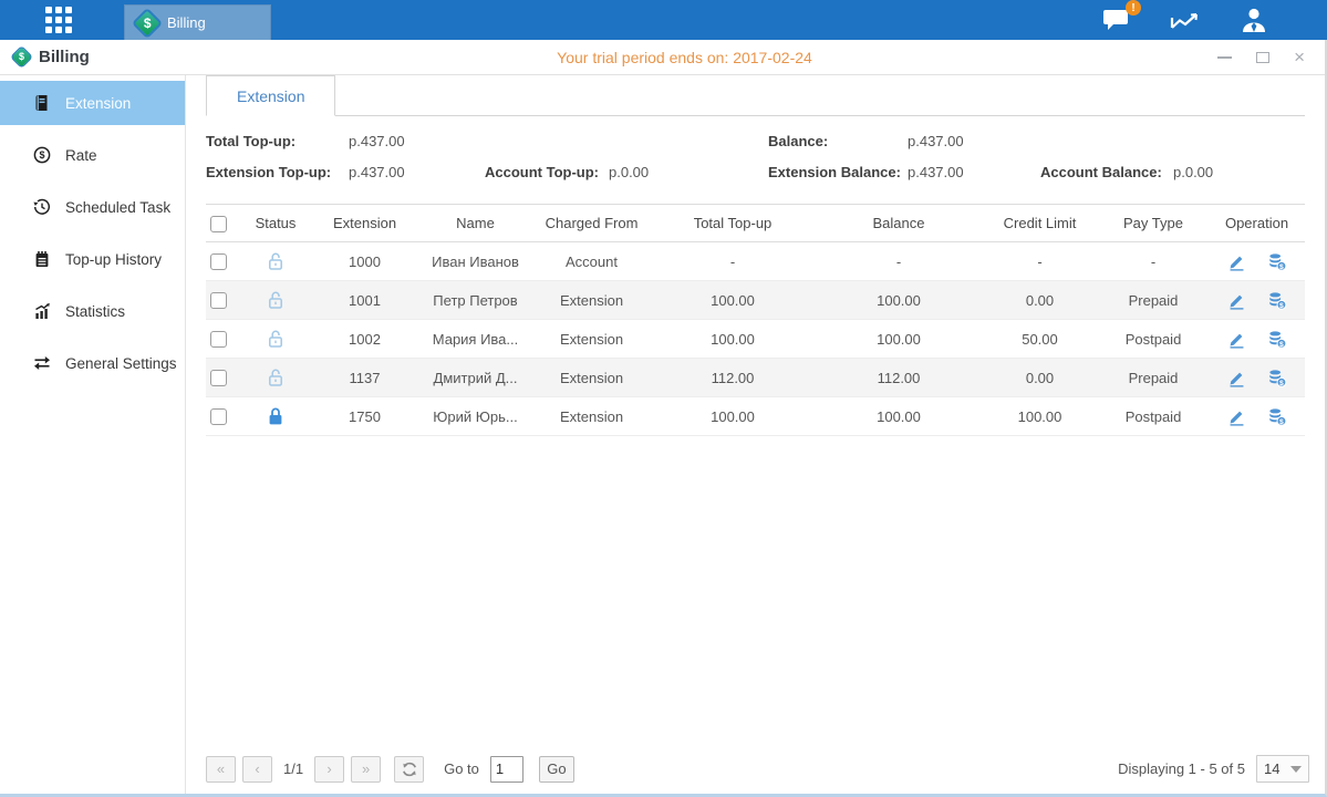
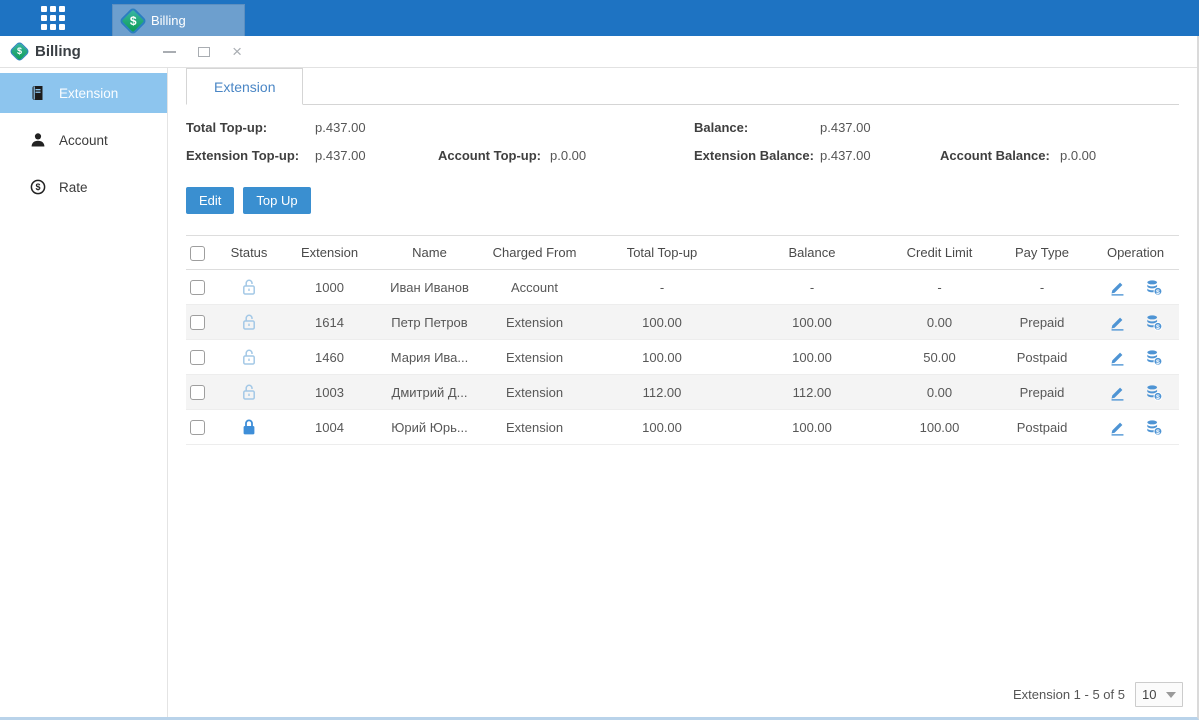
  Billing
- !
  Billing
- Your trial period ends on: 2017-02-24
  ×
  Extension
+ Account
  $
  Rate
- Scheduled Task
- Top-up History
- Statistics
- General Settings
  Extension
  Total Top-up:
  p.437.00
  Extension Top-up:
  p.437.00
  Account Top-up:
  p.0.00
  Balance:
  p.437.00
  Extension Balance:
  p.437.00
  Account Balance:
  p.0.00
+ Edit
+ Top Up
  	Status	Extension	Name	Charged From	Total Top-up	Balance	Credit Limit	Pay Type	Operation
  		1000	Иван Иванов	Account	-	-	-	-
- 		1001	Петр Петров	Extension	100.00	100.00	0.00	Prepaid
+ 		1614	Петр Петров	Extension	100.00	100.00	0.00	Prepaid
- 		1002	Мария Ива...	Extension	100.00	100.00	50.00	Postpaid
+ 		1460	Мария Ива...	Extension	100.00	100.00	50.00	Postpaid
- 		1137	Дмитрий Д...	Extension	112.00	112.00	0.00	Prepaid
+ 		1003	Дмитрий Д...	Extension	112.00	112.00	0.00	Prepaid
- 		1750	Юрий Юрь...	Extension	100.00	100.00	100.00	Postpaid
+ 		1004	Юрий Юрь...	Extension	100.00	100.00	100.00	Postpaid
- 1/1
- ›
- »
- Go to
- 1
- Go
- Displaying 1 - 5 of 5
+ Extension 1 - 5 of 5
- 14
+ 10
